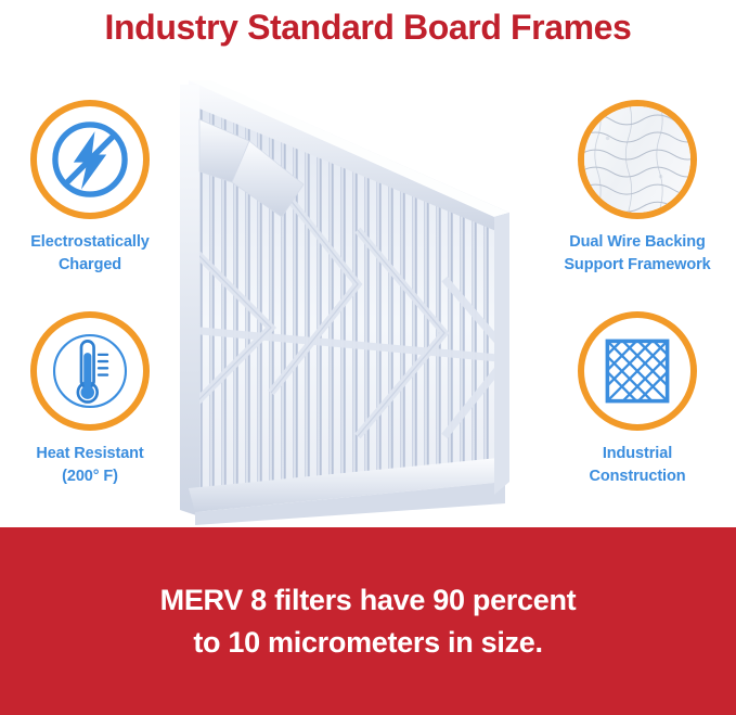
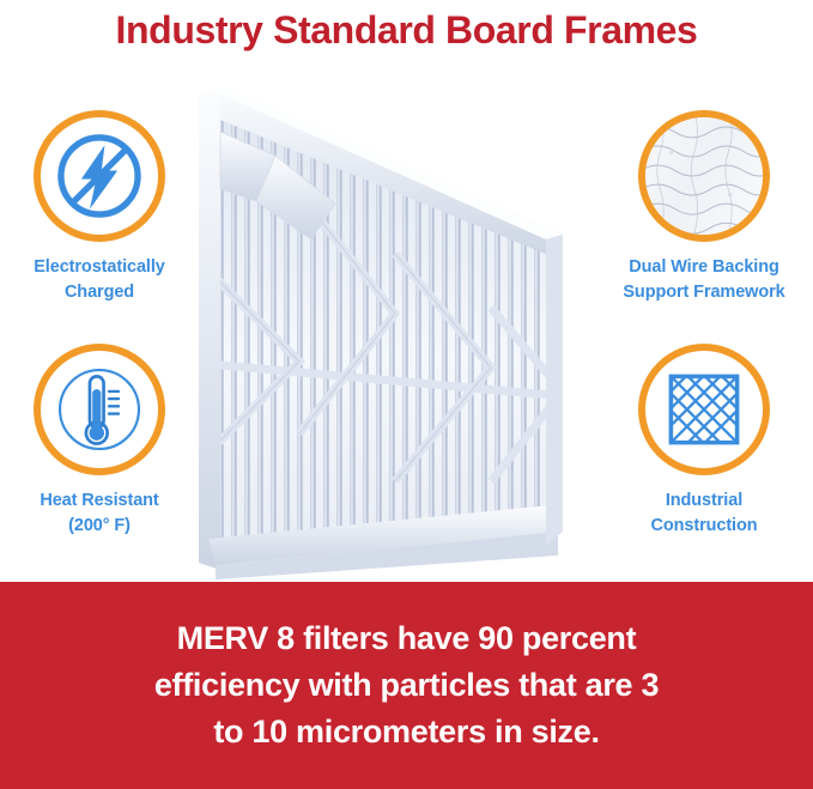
  Industry Standard Board Frames
  Electrostatically
  Charged
  Heat Resistant
  (200° F)
  Dual Wire Backing
  Support Framework
  Industrial
  Construction
  MERV 8 filters have 90 percent
+ efficiency with particles that are 3
  to 10 micrometers in size.
